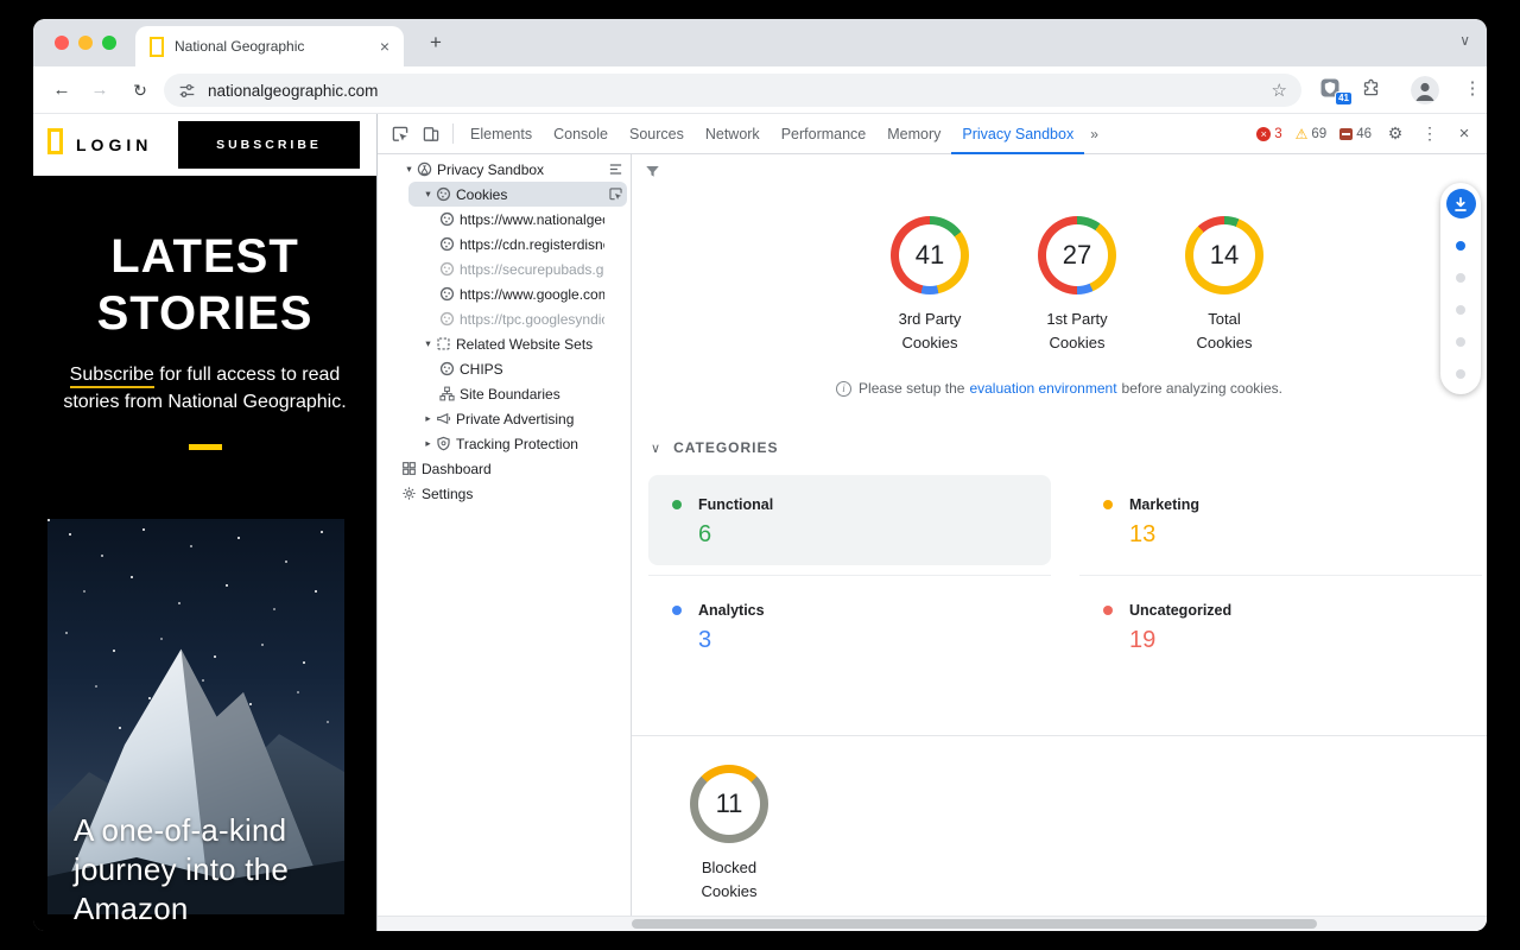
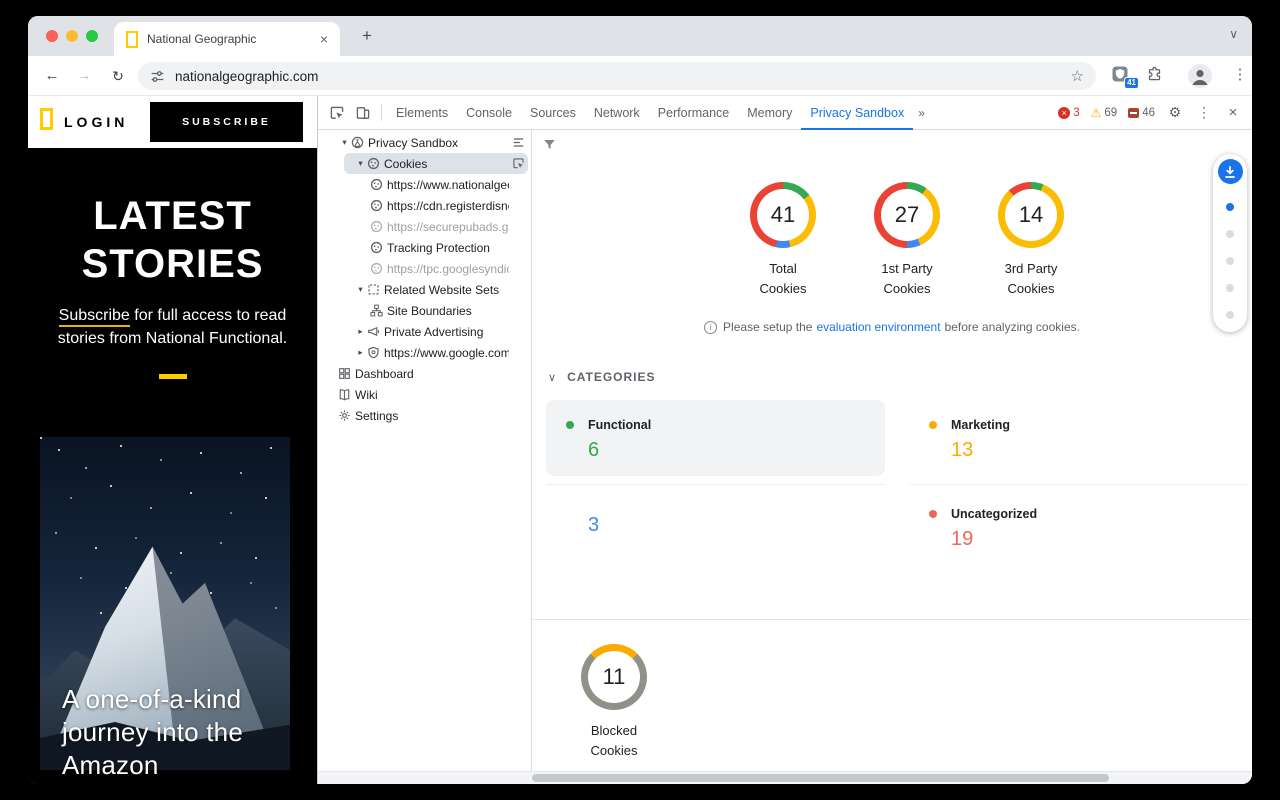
  National Geographic
  nationalgeographic.com
  41
  LOGIN
  SUBSCRIBE
  LATEST
  STORIES
- Subscribe for full access to read stories from National Geographic.
+ Subscribe for full access to read stories from National Functional.
  A one-of-a-kind
  journey into the
  Amazon
  Elements
  Console
  Sources
  Network
  Performance
  Memory
  Privacy Sandbox
  »
  3
  69
  46
  ▾
  Privacy Sandbox
  ▾
  Cookies
  https://www.nationalge
  https://cdn.registerdisn
  https://securepubads.g
- https://www.google.com
+ Tracking Protection
  https://tpc.googlesyndi
  ▾
  Related Website Sets
- CHIPS
  Site Boundaries
  ▸
  Private Advertising
  ▸
- Tracking Protection
+ https://www.google.com
  Dashboard
+ Wiki
  Settings
  41
- 3rd Party
+ Total
  Cookies
  27
  1st Party
  Cookies
  14
- Total
+ 3rd Party
  Cookies
  Please setup the
  evaluation environment
  before analyzing cookies.
  CATEGORIES
  Functional
  6
  Marketing
  13
- Analytics
  3
  Uncategorized
  19
  11
  Blocked
  Cookies
